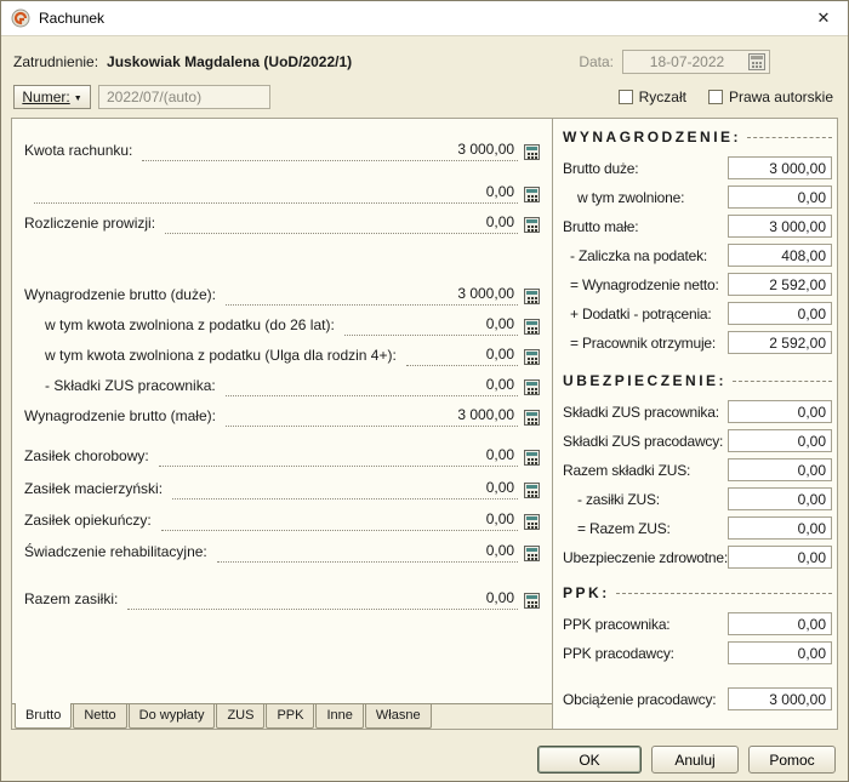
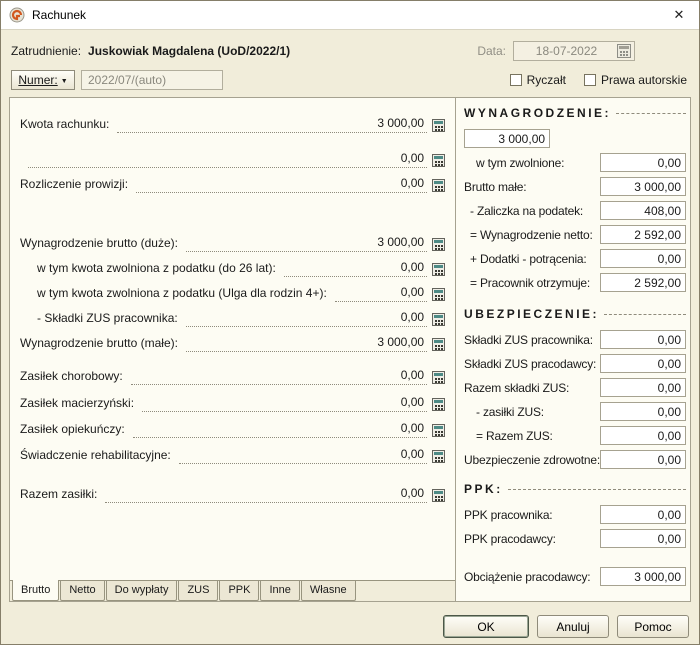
  Rachunek
  ✕
  Zatrudnienie:
  Juskowiak Magdalena (UoD/2022/1)
  Data:
  18-07-2022
  Numer:
  2022/07/(auto)
  Ryczałt
  Prawa autorskie
  Kwota rachunku:
  3 000,00
  0,00
  Rozliczenie prowizji:
  0,00
  Wynagrodzenie brutto (duże):
  3 000,00
  w tym kwota zwolniona z podatku (do 26 lat):
  0,00
  w tym kwota zwolniona z podatku (Ulga dla rodzin 4+):
  0,00
  - Składki ZUS pracownika:
  0,00
  Wynagrodzenie brutto (małe):
  3 000,00
  Zasiłek chorobowy:
  0,00
  Zasiłek macierzyński:
  0,00
  Zasiłek opiekuńczy:
  0,00
  Świadczenie rehabilitacyjne:
  0,00
  Razem zasiłki:
  0,00
  Brutto
  Netto
  Do wypłaty
  ZUS
  PPK
  Inne
  Własne
  WYNAGRODZENIE:
- Brutto duże:
  3 000,00
  w tym zwolnione:
  0,00
  Brutto małe:
  3 000,00
  - Zaliczka na podatek:
  408,00
  = Wynagrodzenie netto:
  2 592,00
  + Dodatki - potrącenia:
  0,00
  = Pracownik otrzymuje:
  2 592,00
  UBEZPIECZENIE:
  Składki ZUS pracownika:
  0,00
  Składki ZUS pracodawcy:
  0,00
  Razem składki ZUS:
  0,00
  - zasiłki ZUS:
  0,00
  = Razem ZUS:
  0,00
  Ubezpieczenie zdrowotne:
  0,00
  PPK:
  PPK pracownika:
  0,00
  PPK pracodawcy:
  0,00
  Obciążenie pracodawcy:
  3 000,00
  OK
  Anuluj
  Pomoc
